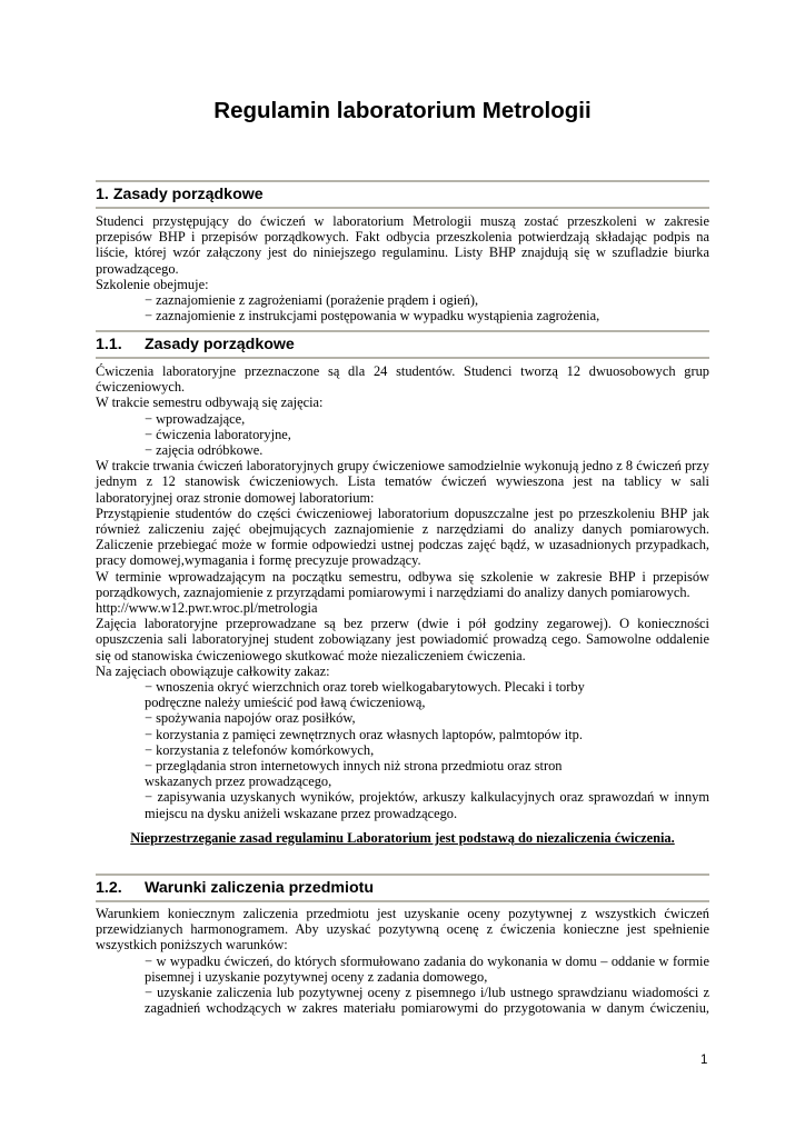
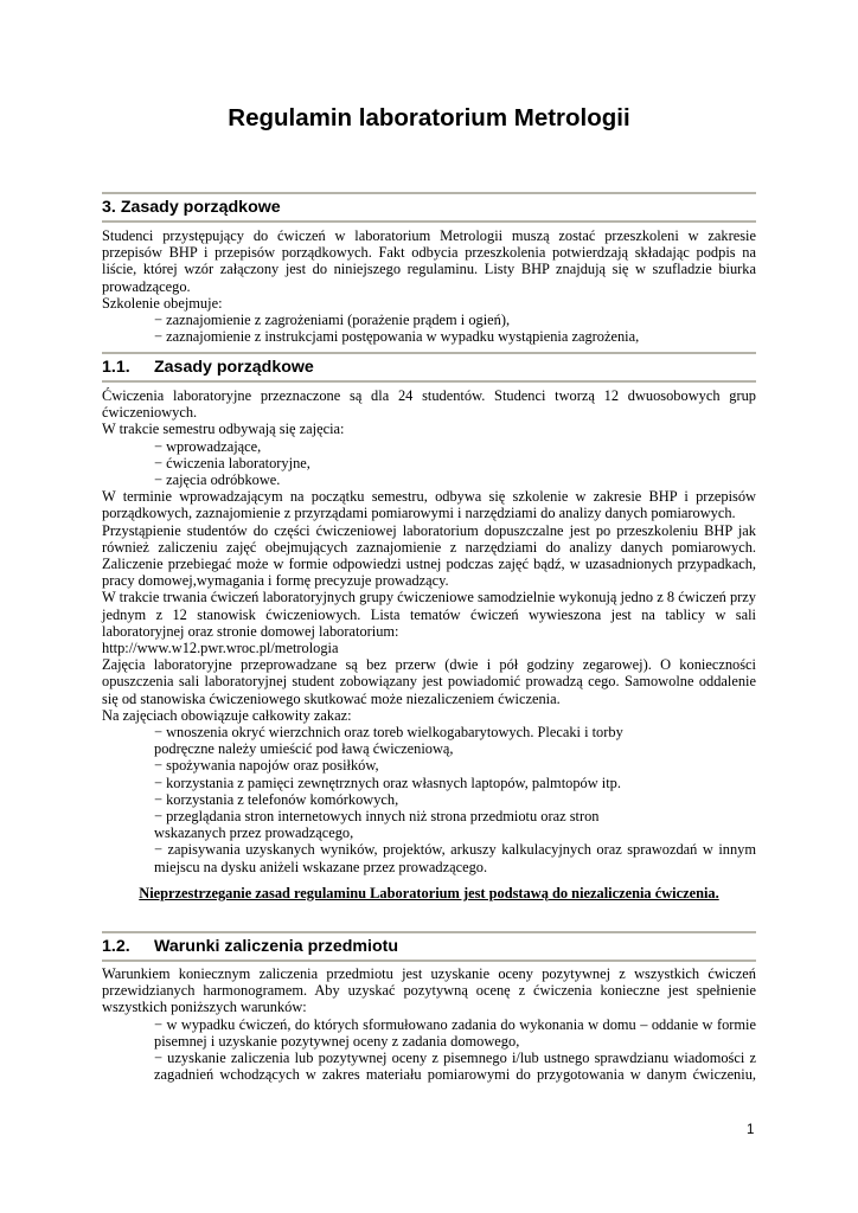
  Regulamin laboratorium Metrologii
- 1. Zasady porządkowe
+ 3. Zasady porządkowe
  Studenci przystępujący do ćwiczeń w laboratorium Metrologii muszą zostać przeszkoleni w zakresie przepisów BHP i przepisów porządkowych. Fakt odbycia przeszkolenia potwierdzają składając podpis na liście, której wzór załączony jest do niniejszego regulaminu. Listy BHP znajdują się w szufladzie biurka prowadzącego.
  Szkolenie obejmuje:
  − zaznajomienie z zagrożeniami (porażenie prądem i ogień),
  − zaznajomienie z instrukcjami postępowania w wypadku wystąpienia zagrożenia,
  1.1. Zasady porządkowe
  Ćwiczenia laboratoryjne przeznaczone są dla 24 studentów. Studenci tworzą 12 dwuosobowych grup ćwiczeniowych.
  W trakcie semestru odbywają się zajęcia:
  − wprowadzające,
  − ćwiczenia laboratoryjne,
  − zajęcia odróbkowe.
- W trakcie trwania ćwiczeń laboratoryjnych grupy ćwiczeniowe samodzielnie wykonują jedno z 8 ćwiczeń przy jednym z 12 stanowisk ćwiczeniowych. Lista tematów ćwiczeń wywieszona jest na tablicy w sali laboratoryjnej oraz stronie domowej laboratorium:
+ W terminie wprowadzającym na początku semestru, odbywa się szkolenie w zakresie BHP i przepisów porządkowych, zaznajomienie z przyrządami pomiarowymi i narzędziami do analizy danych pomiarowych.
  Przystąpienie studentów do części ćwiczeniowej laboratorium dopuszczalne jest po przeszkoleniu BHP jak również zaliczeniu zajęć obejmujących zaznajomienie z narzędziami do analizy danych pomiarowych. Zaliczenie przebiegać może w formie odpowiedzi ustnej podczas zajęć bądź, w uzasadnionych przypadkach, pracy domowej,wymagania i formę precyzuje prowadzący.
- W terminie wprowadzającym na początku semestru, odbywa się szkolenie w zakresie BHP i przepisów porządkowych, zaznajomienie z przyrządami pomiarowymi i narzędziami do analizy danych pomiarowych.
+ W trakcie trwania ćwiczeń laboratoryjnych grupy ćwiczeniowe samodzielnie wykonują jedno z 8 ćwiczeń przy jednym z 12 stanowisk ćwiczeniowych. Lista tematów ćwiczeń wywieszona jest na tablicy w sali laboratoryjnej oraz stronie domowej laboratorium:
  http://www.w12.pwr.wroc.pl/metrologia
  Zajęcia laboratoryjne przeprowadzane są bez przerw (dwie i pół godziny zegarowej). O konieczności opuszczenia sali laboratoryjnej student zobowiązany jest powiadomić prowadzą cego. Samowolne oddalenie się od stanowiska ćwiczeniowego skutkować może niezaliczeniem ćwiczenia.
  Na zajęciach obowiązuje całkowity zakaz:
  − wnoszenia okryć wierzchnich oraz toreb wielkogabarytowych. Plecaki i torby
  podręczne należy umieścić pod ławą ćwiczeniową,
  − spożywania napojów oraz posiłków,
  − korzystania z pamięci zewnętrznych oraz własnych laptopów, palmtopów itp.
  − korzystania z telefonów komórkowych,
  − przeglądania stron internetowych innych niż strona przedmiotu oraz stron
  wskazanych przez prowadzącego,
  − zapisywania uzyskanych wyników, projektów, arkuszy kalkulacyjnych oraz sprawozdań w innym miejscu na dysku aniżeli wskazane przez prowadzącego.
  Nieprzestrzeganie zasad regulaminu Laboratorium jest podstawą do niezaliczenia ćwiczenia.
  1.2. Warunki zaliczenia przedmiotu
  Warunkiem koniecznym zaliczenia przedmiotu jest uzyskanie oceny pozytywnej z wszystkich ćwiczeń przewidzianych harmonogramem. Aby uzyskać pozytywną ocenę z ćwiczenia konieczne jest spełnienie wszystkich poniższych warunków:
  − w wypadku ćwiczeń, do których sformułowano zadania do wykonania w domu – oddanie w formie pisemnej i uzyskanie pozytywnej oceny z zadania domowego,
  − uzyskanie zaliczenia lub pozytywnej oceny z pisemnego i/lub ustnego sprawdzianu wiadomości z zagadnień wchodzących w zakres materiału pomiarowymi do przygotowania w danym ćwiczeniu,
  1
